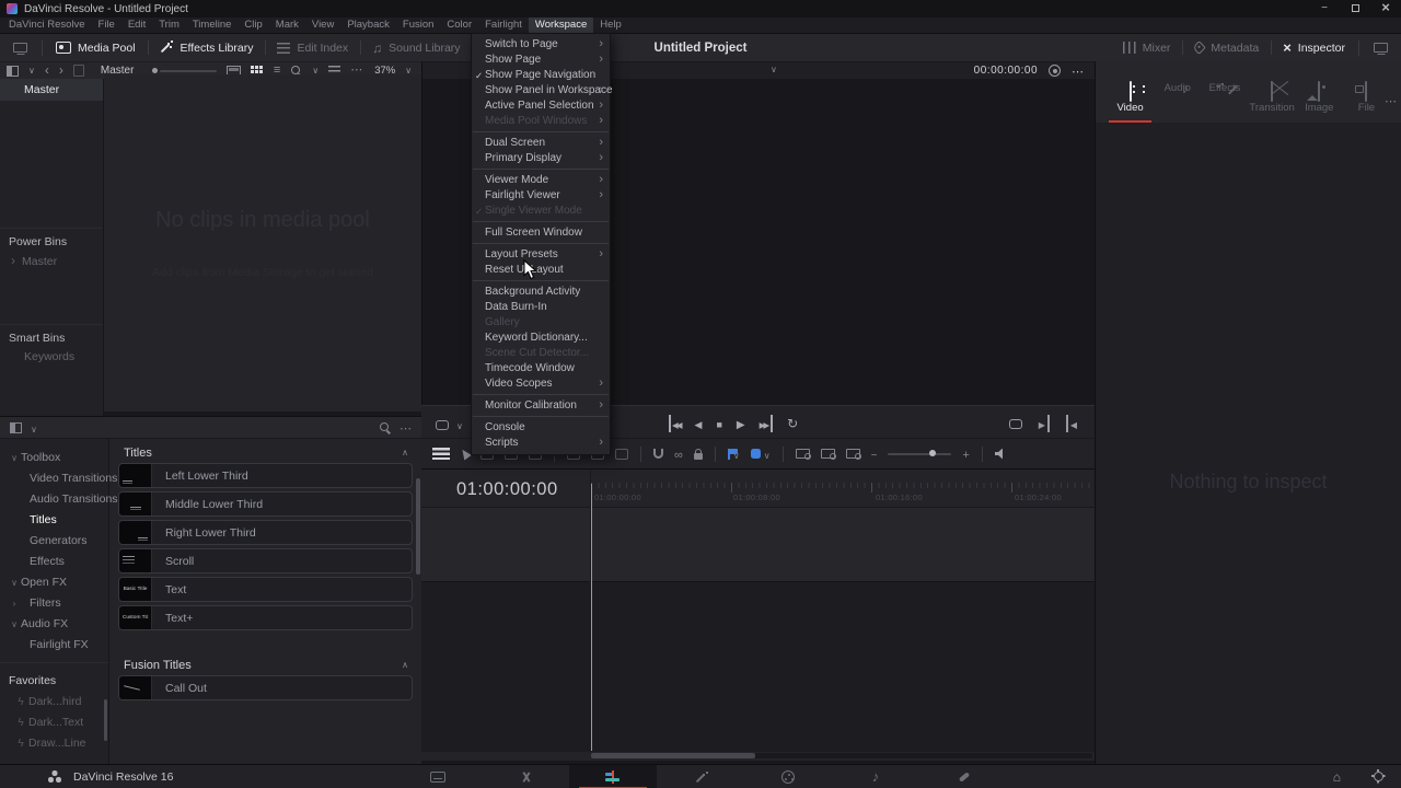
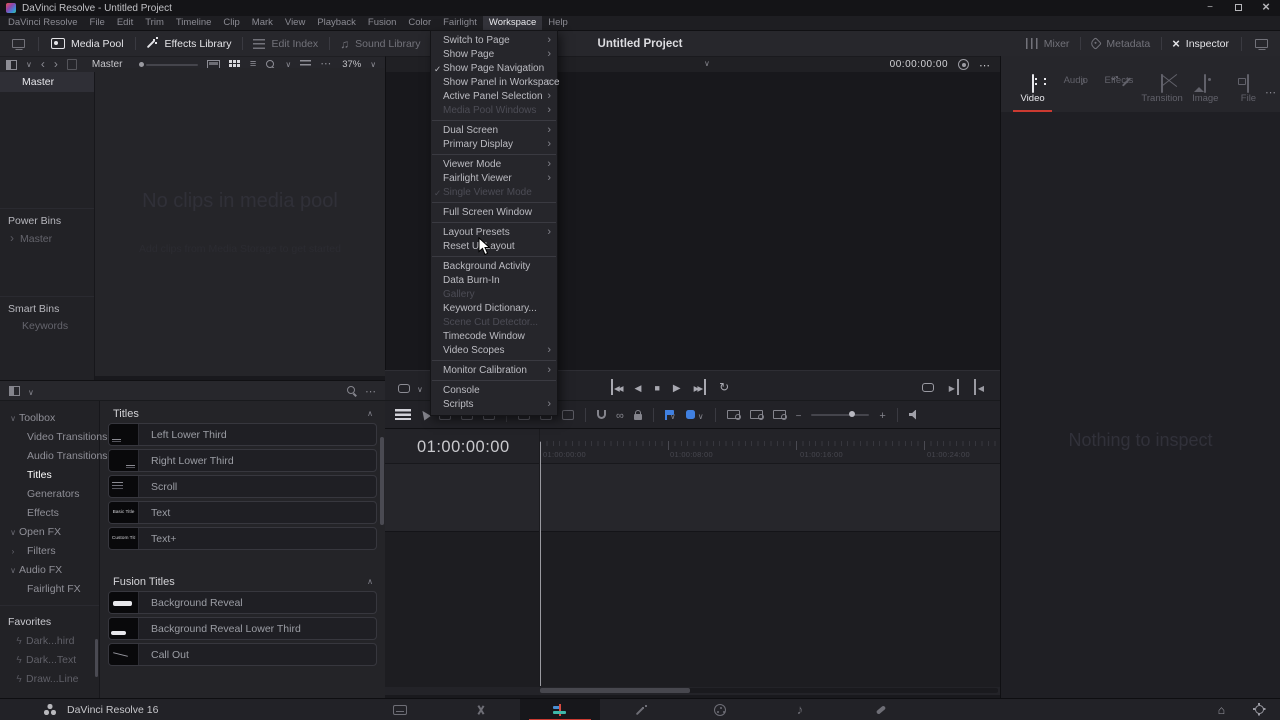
  DaVinci Resolve - Untitled Project
  DaVinci Resolve
  File
  Edit
  Trim
  Timeline
  Clip
  Mark
  View
  Playback
  Fusion
  Color
  Fairlight
  Workspace
  Help
  Media Pool
  Effects Library
  Edit Index
  Sound Library
  Untitled Project
  Mixer
  Metadata
  Inspector
  Master
  37%
  00:00:00:00
  Master
  Power Bins
  Master
  Smart Bins
  Keywords
  ∨
  Toolbox
  Video Transitions
  Audio Transitions
  Titles
  Generators
  Effects
  ∨
  Open FX
  ›
  Filters
  ∨
  Audio FX
  Fairlight FX
  Favorites
  Dark...hird
  Dark...Text
  Draw...Line
  Titles
  Left Lower Third
- Middle Lower Third
  Right Lower Third
  Scroll
  Text
  Text+
  Fusion Titles
+ Background Reveal
+ Background Reveal Lower Third
  Call Out
  01:00:00:00
  01:00:00:00
  01:00:08:00
  01:00:16:00
  01:00:24:00
  Video
  Audio
  Effecs
  Transition
  Image
  File
  DaVinci Resolve 16
  Switch to Page
  Show Page
  Show Page Navigation
  Show Panel in Workspace
  Active Panel Selection
  Media Pool Windows
  Dual Screen
  Primary Display
  Viewer Mode
  Fairlight Viewer
  Single Viewer Mode
  Full Screen Window
  Layout Presets
  Reset Uayout
  Background Activity
  Data Burn-In
  Gallery
  Keyword Dictionary...
  Scene Cut Detector...
  Timecode Window
  Video Scopes
  Monitor Calibration
  Console
  Scripts
